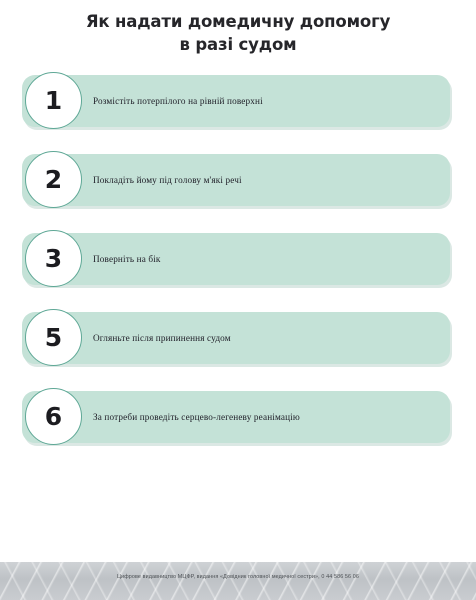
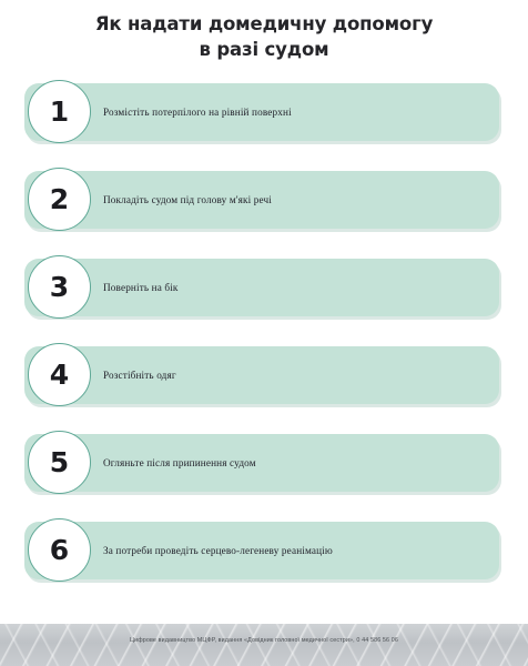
  Як надати домедичну допомогу
  в разі судом
  Розмістіть потерпілого на рівній поверхні
  1
- Покладіть йому під голову м'які речі
+ Покладіть судом під голову м'які речі
  2
  Поверніть на бік
  3
+ Розстібніть одяг
+ 4
  Огляньте після припинення судом
  5
  За потреби проведіть серцево-легеневу реанімацію
  6
